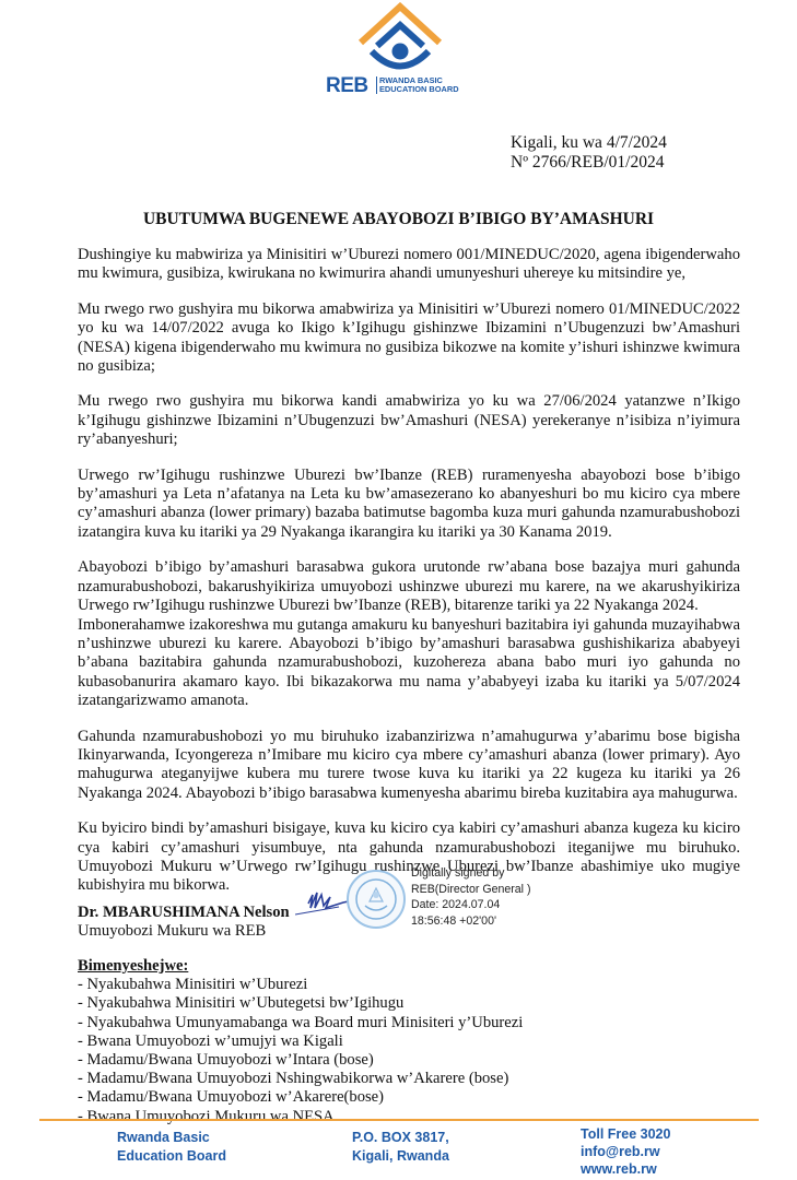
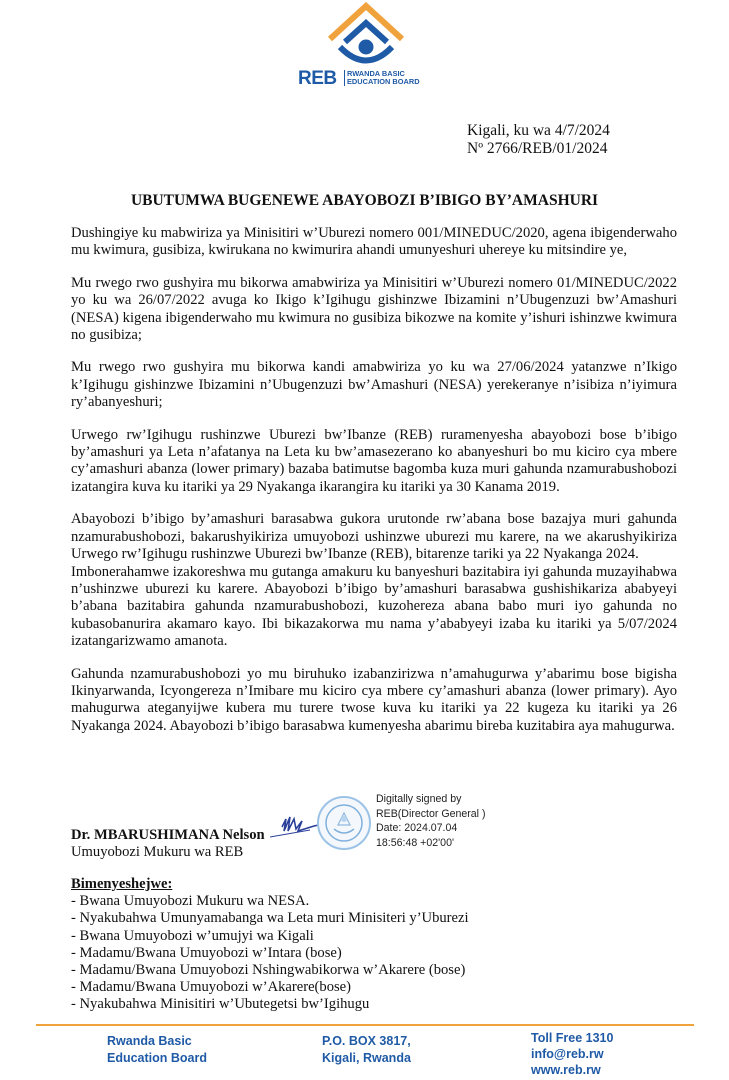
  REB
  RWANDA BASIC
  EDUCATION BOARD
  Kigali, ku wa 4/7/2024
  Nº 2766/REB/01/2024
  UBUTUMWA BUGENEWE ABAYOBOZI B’IBIGO BY’AMASHURI
  Dushingiye ku mabwiriza ya Minisitiri w’Uburezi nomero 001/MINEDUC/2020, agena ibigenderwaho mu kwimura, gusibiza, kwirukana no kwimurira ahandi umunyeshuri uhereye ku mitsindire ye,
- Mu rwego rwo gushyira mu bikorwa amabwiriza ya Minisitiri w’Uburezi nomero 01/MINEDUC/2022 yo ku wa 14/07/2022 avuga ko Ikigo k’Igihugu gishinzwe Ibizamini n’Ubugenzuzi bw’Amashuri (NESA) kigena ibigenderwaho mu kwimura no gusibiza bikozwe na komite y’ishuri ishinzwe kwimura no gusibiza;
+ Mu rwego rwo gushyira mu bikorwa amabwiriza ya Minisitiri w’Uburezi nomero 01/MINEDUC/2022 yo ku wa 26/07/2022 avuga ko Ikigo k’Igihugu gishinzwe Ibizamini n’Ubugenzuzi bw’Amashuri (NESA) kigena ibigenderwaho mu kwimura no gusibiza bikozwe na komite y’ishuri ishinzwe kwimura no gusibiza;
  Mu rwego rwo gushyira mu bikorwa kandi amabwiriza yo ku wa 27/06/2024 yatanzwe n’Ikigo k’Igihugu gishinzwe Ibizamini n’Ubugenzuzi bw’Amashuri (NESA) yerekeranye n’isibiza n’iyimura ry’abanyeshuri;
  Urwego rw’Igihugu rushinzwe Uburezi bw’Ibanze (REB) ruramenyesha abayobozi bose b’ibigo by’amashuri ya Leta n’afatanya na Leta ku bw’amasezerano ko abanyeshuri bo mu kiciro cya mbere cy’amashuri abanza (lower primary) bazaba batimutse bagomba kuza muri gahunda nzamurabushobozi izatangira kuva ku itariki ya 29 Nyakanga ikarangira ku itariki ya 30 Kanama 2019.
  Abayobozi b’ibigo by’amashuri barasabwa gukora urutonde rw’abana bose bazajya muri gahunda nzamurabushobozi, bakarushyikiriza umuyobozi ushinzwe uburezi mu karere, na we akarushyikiriza Urwego rw’Igihugu rushinzwe Uburezi bw’Ibanze (REB), bitarenze tariki ya 22 Nyakanga 2024.
  Imbonerahamwe izakoreshwa mu gutanga amakuru ku banyeshuri bazitabira iyi gahunda muzayihabwa n’ushinzwe uburezi ku karere. Abayobozi b’ibigo by’amashuri barasabwa gushishikariza ababyeyi b’abana bazitabira gahunda nzamurabushobozi, kuzohereza abana babo muri iyo gahunda no kubasobanurira akamaro kayo. Ibi bikazakorwa mu nama y’ababyeyi izaba ku itariki ya 5/07/2024 izatangarizwamo amanota.
  Gahunda nzamurabushobozi yo mu biruhuko izabanzirizwa n’amahugurwa y’abarimu bose bigisha Ikinyarwanda, Icyongereza n’Imibare mu kiciro cya mbere cy’amashuri abanza (lower primary). Ayo mahugurwa ateganyijwe kubera mu turere twose kuva ku itariki ya 22 kugeza ku itariki ya 26 Nyakanga 2024. Abayobozi b’ibigo barasabwa kumenyesha abarimu bireba kuzitabira aya mahugurwa.
- Ku byiciro bindi by’amashuri bisigaye, kuva ku kiciro cya kabiri cy’amashuri abanza kugeza ku kiciro cya kabiri cy’amashuri yisumbuye, nta gahunda nzamurabushobozi iteganijwe mu biruhuko. Umuyobozi Mukuru w’Urwego rw’Igihugu rushinzwe Uburezi bw’Ibanze abashimiye uko mugiye kubishyira mu bikorwa.
  Digitally signed by
  REB(Director General )
  Date: 2024.07.04
  18:56:48 +02'00'
  Dr. MBARUSHIMANA Nelson
  Umuyobozi Mukuru wa REB
  Bimenyeshejwe:
- - Nyakubahwa Minisitiri w’Uburezi
- - Nyakubahwa Minisitiri w’Ubutegetsi bw’Igihugu
+ - Bwana Umuyobozi Mukuru wa NESA.
- - Nyakubahwa Umunyamabanga wa Board muri Minisiteri y’Uburezi
+ - Nyakubahwa Umunyamabanga wa Leta muri Minisiteri y’Uburezi
  - Bwana Umuyobozi w’umujyi wa Kigali
  - Madamu/Bwana Umuyobozi w’Intara (bose)
  - Madamu/Bwana Umuyobozi Nshingwabikorwa w’Akarere (bose)
  - Madamu/Bwana Umuyobozi w’Akarere(bose)
- - Bwana Umuyobozi Mukuru wa NESA.
+ - Nyakubahwa Minisitiri w’Ubutegetsi bw’Igihugu
  Rwanda Basic
  Education Board
  P.O. BOX 3817,
  Kigali, Rwanda
- Toll Free 3020
+ Toll Free 1310
  info@reb.rw
  www.reb.rw
